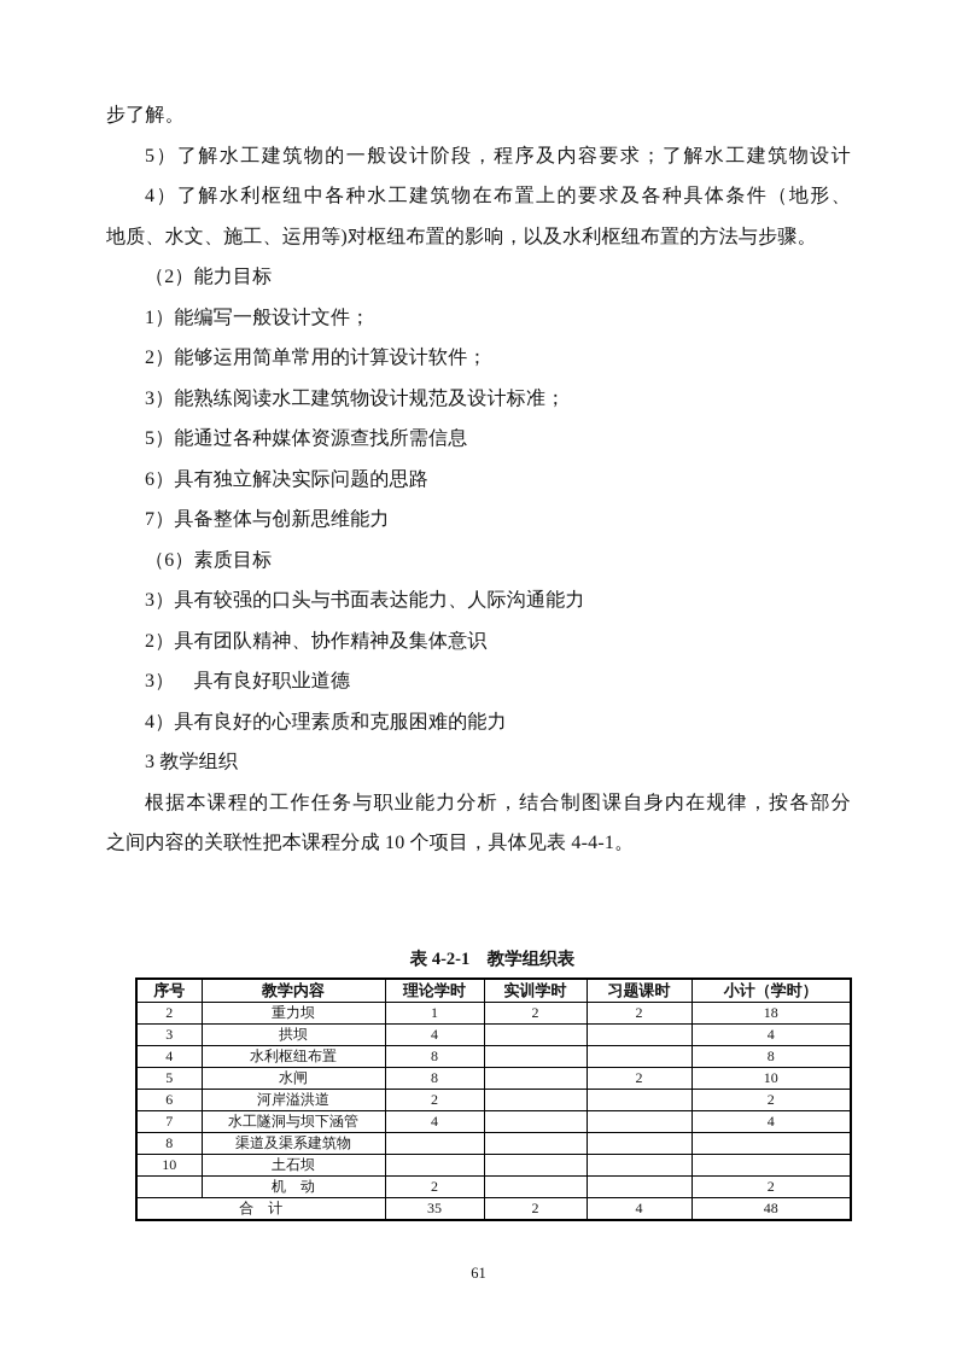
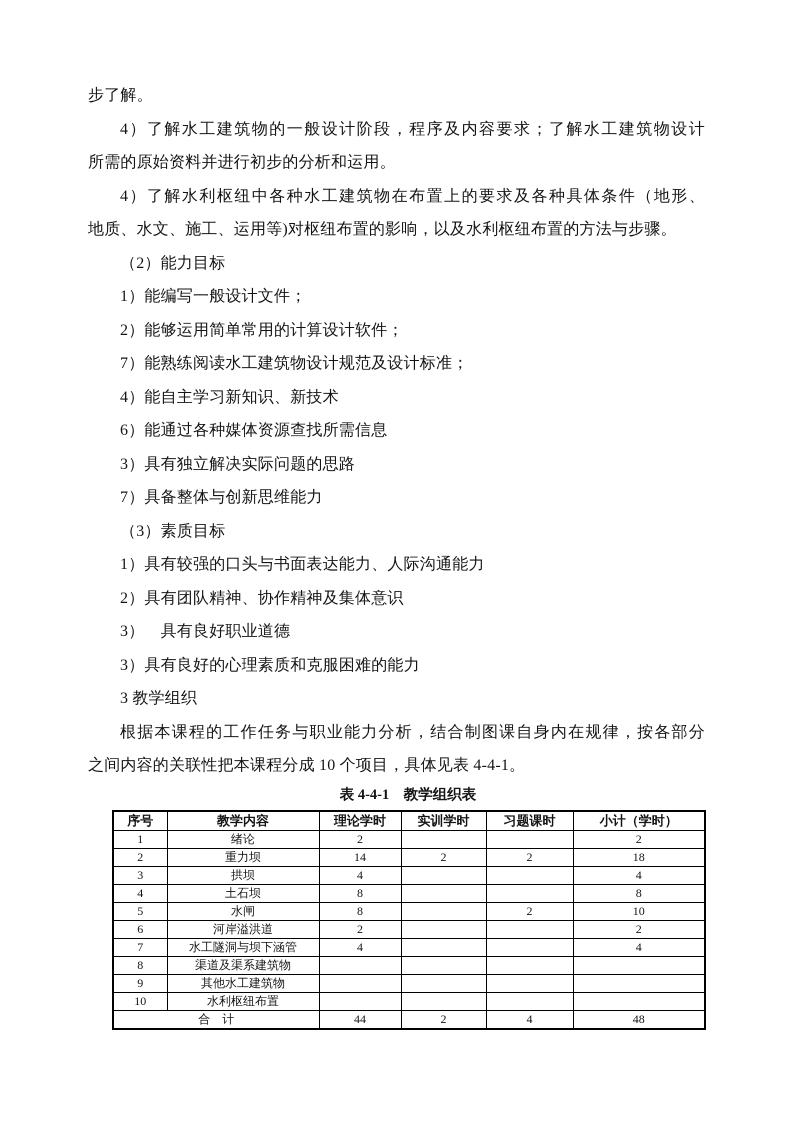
  步了解。
- 5）了解水工建筑物的一般设计阶段，程序及内容要求；了解水工建筑物设计
+ 4）了解水工建筑物的一般设计阶段，程序及内容要求；了解水工建筑物设计
+ 所需的原始资料并进行初步的分析和运用。
  4）了解水利枢纽中各种水工建筑物在布置上的要求及各种具体条件（地形、
  地质、水文、施工、运用等)对枢纽布置的影响，以及水利枢纽布置的方法与步骤。
  （2）能力目标
  1）能编写一般设计文件；
  2）能够运用简单常用的计算设计软件；
- 3）能熟练阅读水工建筑物设计规范及设计标准；
+ 7）能熟练阅读水工建筑物设计规范及设计标准；
+ 4）能自主学习新知识、新技术
- 5）能通过各种媒体资源查找所需信息
+ 6）能通过各种媒体资源查找所需信息
- 6）具有独立解决实际问题的思路
+ 3）具有独立解决实际问题的思路
  7）具备整体与创新思维能力
- （6）素质目标
+ （3）素质目标
- 3）具有较强的口头与书面表达能力、人际沟通能力
+ 1）具有较强的口头与书面表达能力、人际沟通能力
  2）具有团队精神、协作精神及集体意识
  3） 具有良好职业道德
- 4）具有良好的心理素质和克服困难的能力
+ 3）具有良好的心理素质和克服困难的能力
  3 教学组织
  根据本课程的工作任务与职业能力分析，结合制图课自身内在规律，按各部分
  之间内容的关联性把本课程分成 10 个项目，具体见表 4-4-1。
- 表 4-2-1 教学组织表
+ 表 4-4-1 教学组织表
  序号	教学内容	理论学时	实训学时	习题课时	小计（学时）
+ 1	绪论	2			2
- 2	重力坝	1	2	2	18
+ 2	重力坝	14	2	2	18
  3	拱坝	4			4
- 4	水利枢纽布置	8			8
+ 4	土石坝	8			8
  5	水闸	8		2	10
  6	河岸溢洪道	2			2
  7	水工隧洞与坝下涵管	4			4
  8	渠道及渠系建筑物
+ 9	其他水工建筑物
- 10	土石坝
+ 10	水利枢纽布置
- 	机 动	2			2
- 合 计	35	2	4	48
+ 合 计	44	2	4	48
- 61
